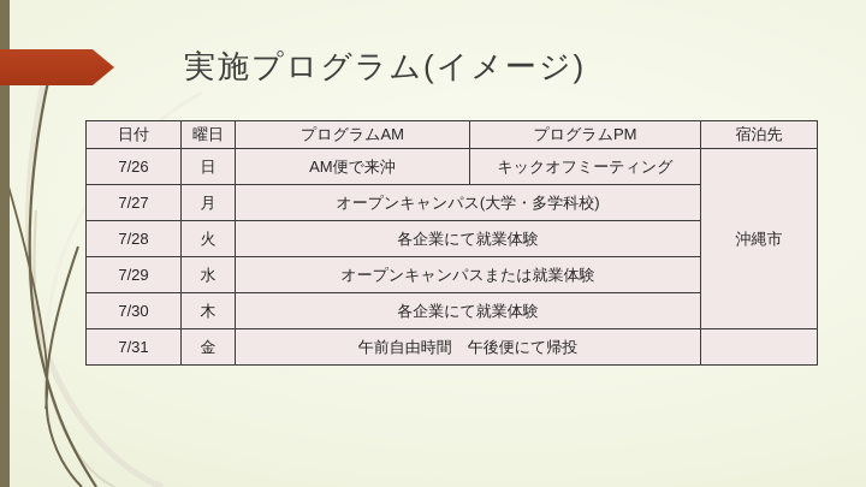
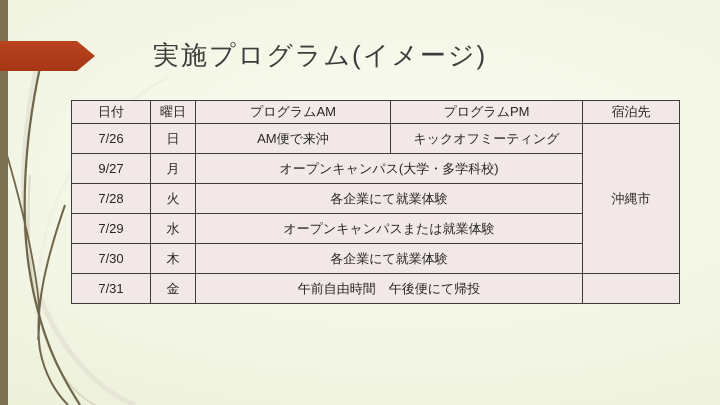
  実施プログラム(イメージ)
  日付	曜日	プログラムAM	プログラムPM	宿泊先
  7/26	日	AM便で来沖	キックオフミーティング	沖縄市
- 7/27	月	オープンキャンパス(大学・多学科校)
+ 9/27	月	オープンキャンパス(大学・多学科校)
  7/28	火	各企業にて就業体験
  7/29	水	オープンキャンパスまたは就業体験
  7/30	木	各企業にて就業体験
  7/31	金	午前自由時間 午後便にて帰投
